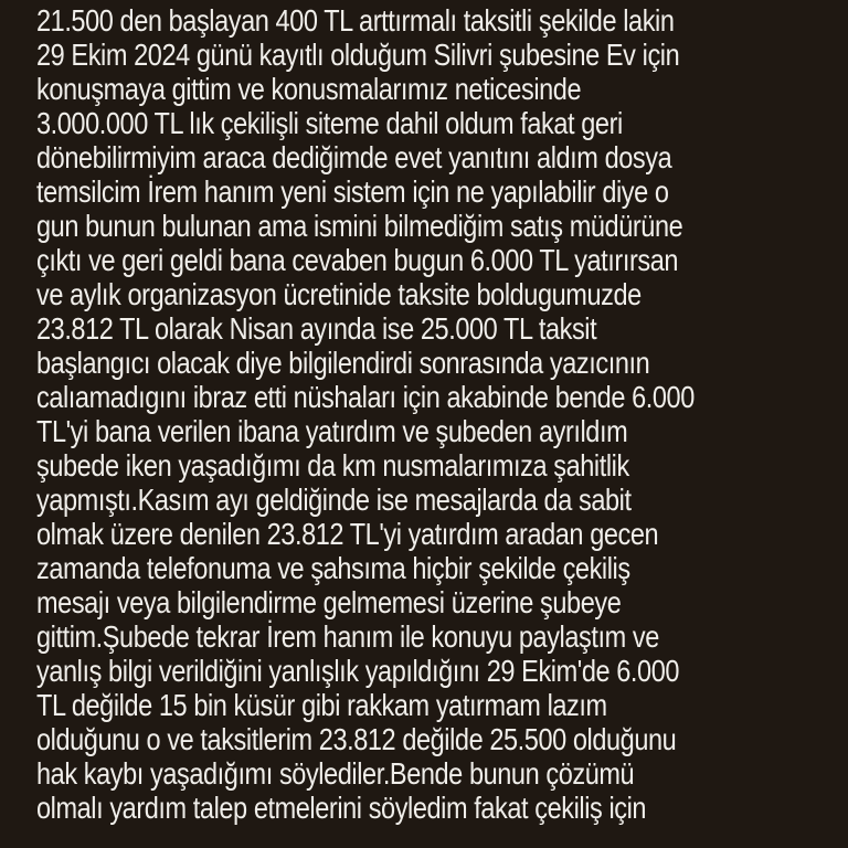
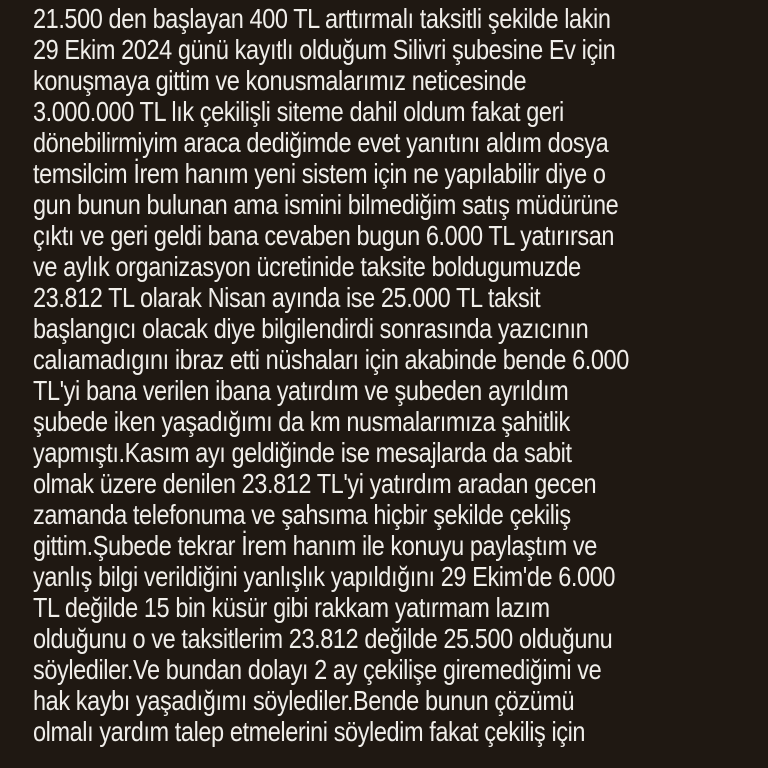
  21.500 den başlayan 400 TL arttırmalı taksitli şekilde lakin
  29 Ekim 2024 günü kayıtlı olduğum Silivri şubesine Ev için
  konuşmaya gittim ve konusmalarımız neticesinde
  3.000.000 TL lık çekilişli siteme dahil oldum fakat geri
  dönebilirmiyim araca dediğimde evet yanıtını aldım dosya
  temsilcim İrem hanım yeni sistem için ne yapılabilir diye o
  gun bunun bulunan ama ismini bilmediğim satış müdürüne
  çıktı ve geri geldi bana cevaben bugun 6.000 TL yatırırsan
  ve aylık organizasyon ücretinide taksite boldugumuzde
  23.812 TL olarak Nisan ayında ise 25.000 TL taksit
  başlangıcı olacak diye bilgilendirdi sonrasında yazıcının
  calıamadıgını ibraz etti nüshaları için akabinde bende 6.000
  TL'yi bana verilen ibana yatırdım ve şubeden ayrıldım
  şubede iken yaşadığımı da km nusmalarımıza şahitlik
  yapmıştı.Kasım ayı geldiğinde ise mesajlarda da sabit
  olmak üzere denilen 23.812 TL'yi yatırdım aradan gecen
  zamanda telefonuma ve şahsıma hiçbir şekilde çekiliş
- mesajı veya bilgilendirme gelmemesi üzerine şubeye
  gittim.Şubede tekrar İrem hanım ile konuyu paylaştım ve
  yanlış bilgi verildiğini yanlışlık yapıldığını 29 Ekim'de 6.000
  TL değilde 15 bin küsür gibi rakkam yatırmam lazım
  olduğunu o ve taksitlerim 23.812 değilde 25.500 olduğunu
+ söylediler.Ve bundan dolayı 2 ay çekilişe giremediğimi ve
  hak kaybı yaşadığımı söylediler.Bende bunun çözümü
  olmalı yardım talep etmelerini söyledim fakat çekiliş için
